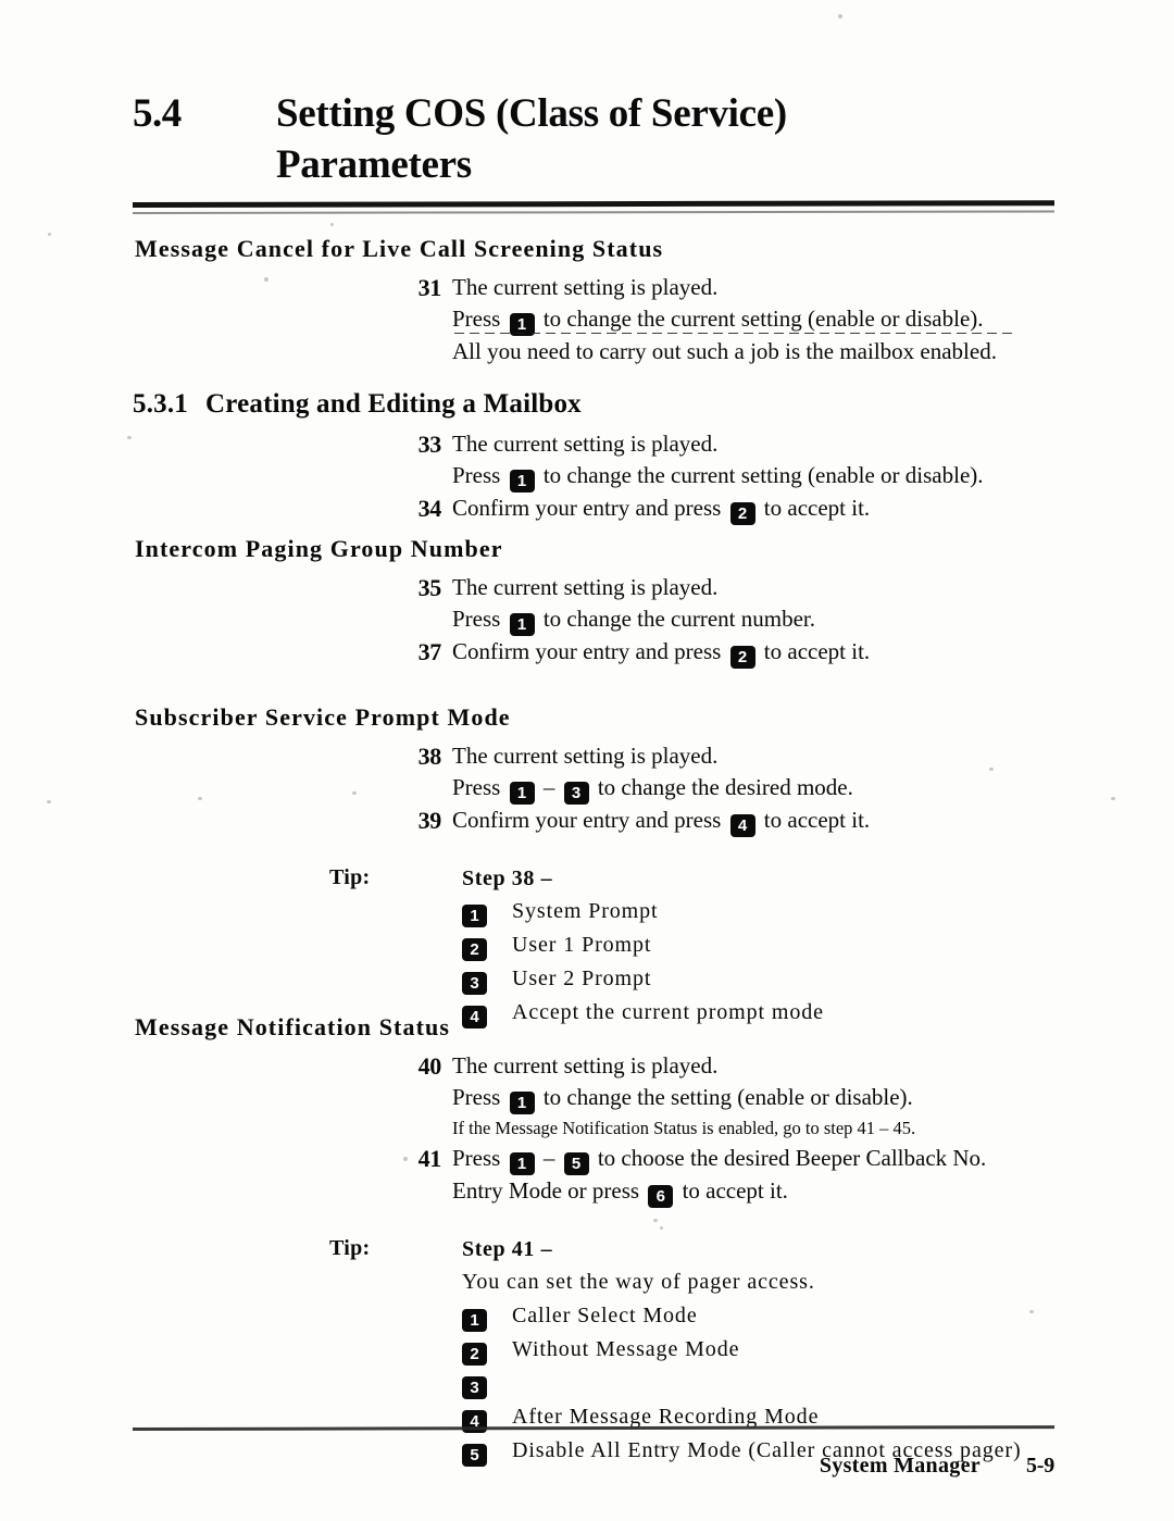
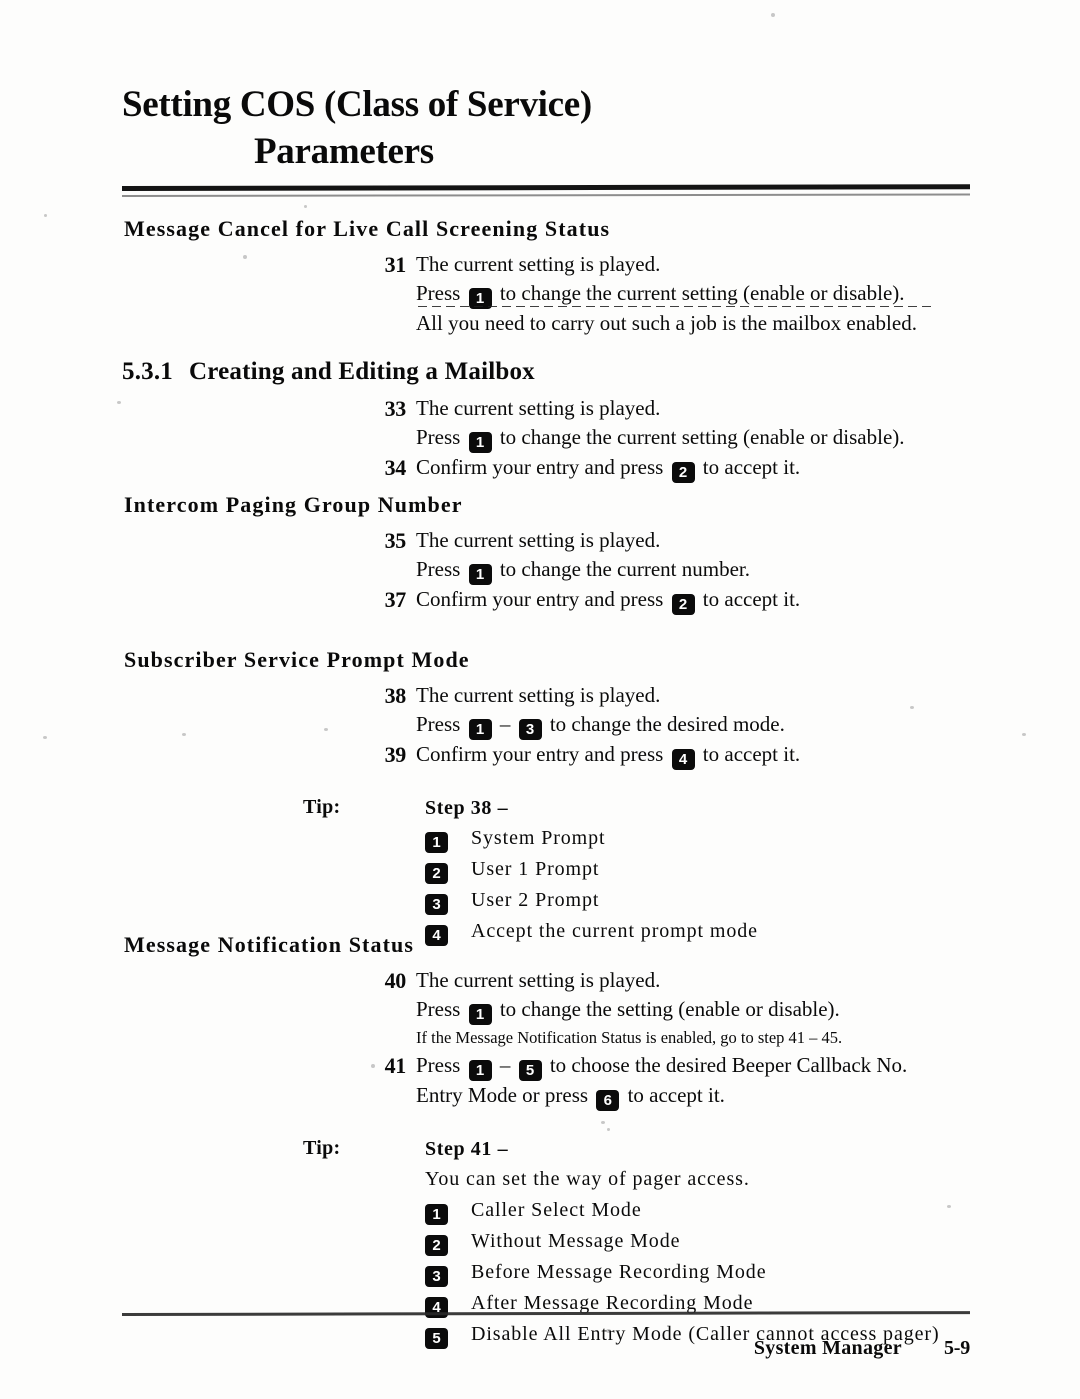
- 5.4
  Setting COS (Class of Service)
  Parameters
  Message Cancel for Live Call Screening Status
  31
  The current setting is played.
  Press 1 to change the current setting (enable or disable).
  All you need to carry out such a job is the mailbox enabled.
  5.3.1 Creating and Editing a Mailbox
  33
  The current setting is played.
  Press 1 to change the current setting (enable or disable).
  34
  Confirm your entry and press 2 to accept it.
  Intercom Paging Group Number
  35
  The current setting is played.
  Press 1 to change the current number.
  37
  Confirm your entry and press 2 to accept it.
  Subscriber Service Prompt Mode
  38
  The current setting is played.
  Press 1 – 3 to change the desired mode.
  39
  Confirm your entry and press 4 to accept it.
  Tip:
  Step 38 –
  1
  System Prompt
  2
  User 1 Prompt
  3
  User 2 Prompt
  4
  Accept the current prompt mode
  Message Notification Status
  40
  The current setting is played.
  Press 1 to change the setting (enable or disable).
  If the Message Notification Status is enabled, go to step 41 – 45.
  41
  Press 1 – 5 to choose the desired Beeper Callback No.
  Entry Mode or press 6 to accept it.
  Tip:
  Step 41 –
  You can set the way of pager access.
  1
  Caller Select Mode
  2
  Without Message Mode
  3
+ Before Message Recording Mode
  4
  After Message Recording Mode
  5
  Disable All Entry Mode (Caller cannot access pager)
  System Manager 5-9
